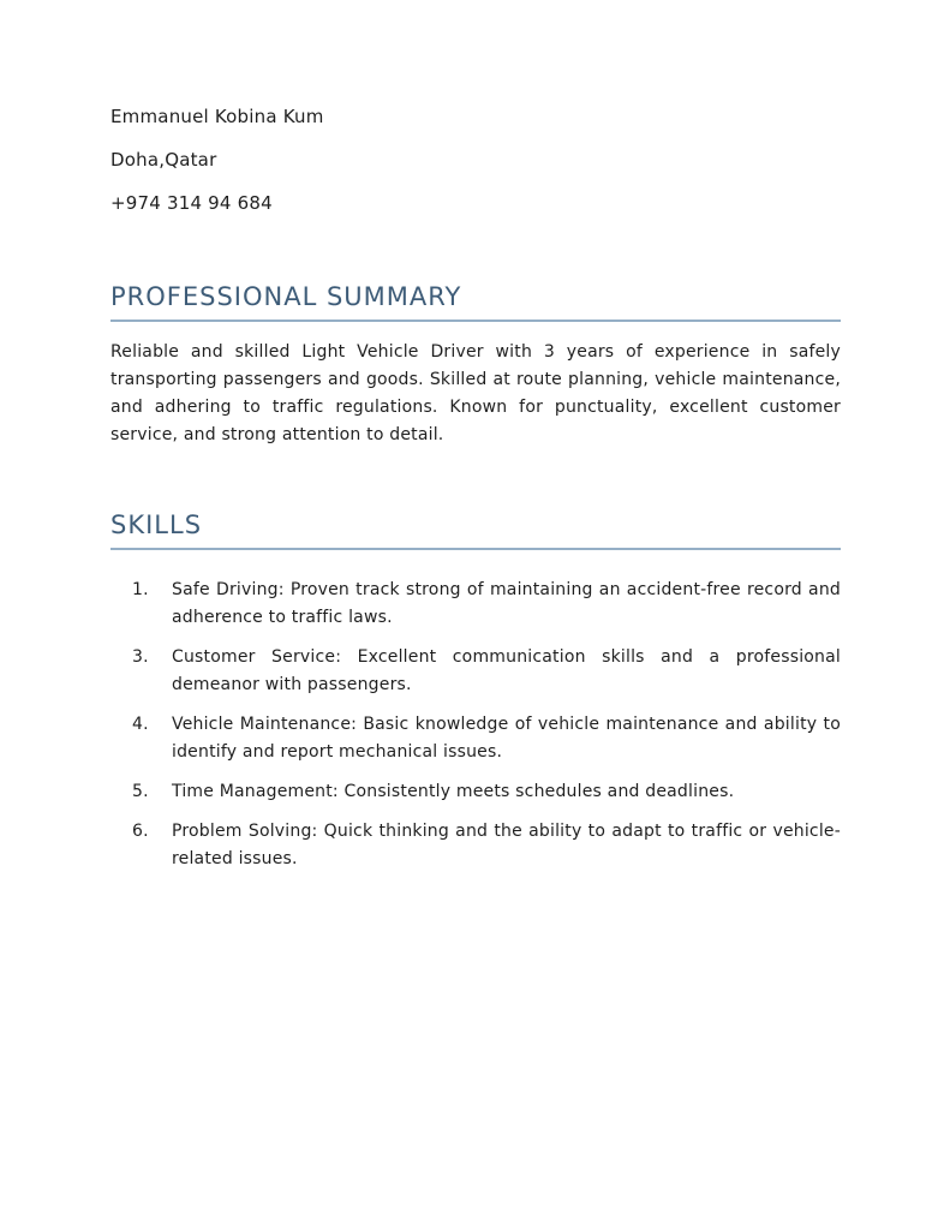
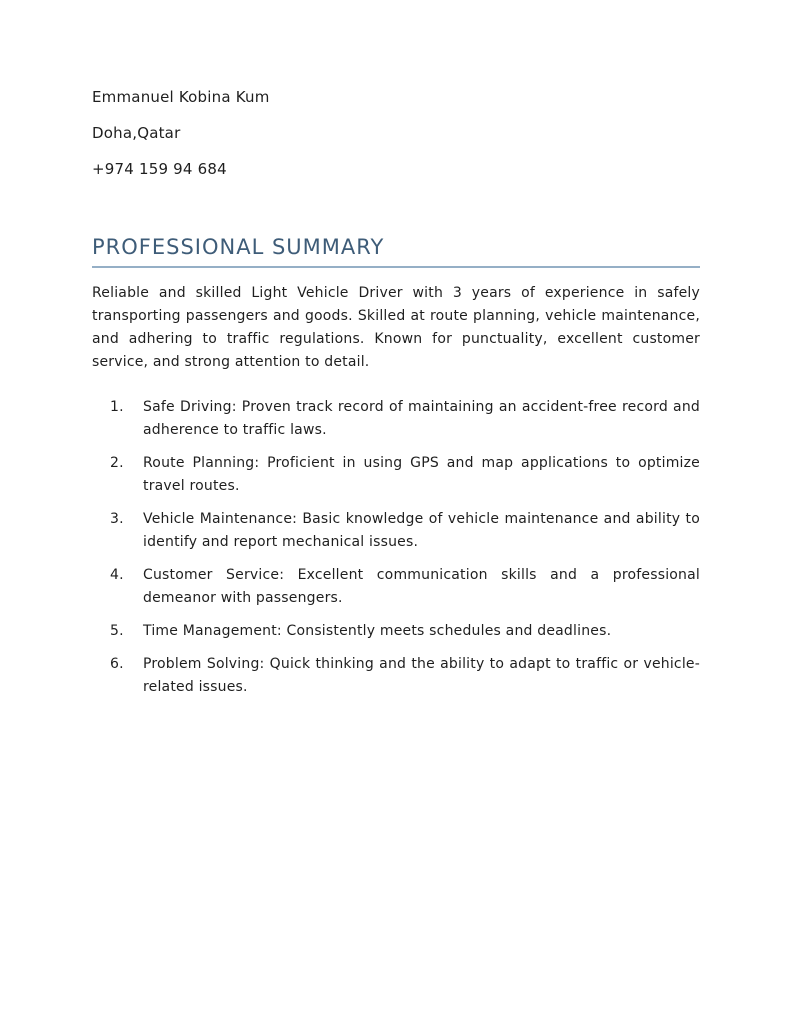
  Emmanuel Kobina Kum
  Doha,Qatar
- +974 314 94 684
+ +974 159 94 684
  PROFESSIONAL SUMMARY
  Reliable and skilled Light Vehicle Driver with 3 years of experience in safely transporting passengers and goods. Skilled at route planning, vehicle maintenance, and adhering to traffic regulations. Known for punctuality, excellent customer service, and strong attention to detail.
- SKILLS
  1.
- Safe Driving: Proven track strong of maintaining an accident-free record and adherence to traffic laws.
+ Safe Driving: Proven track record of maintaining an accident-free record and adherence to traffic laws.
+ 2.
+ Route Planning: Proficient in using GPS and map applications to optimize travel routes.
  3.
- Customer Service: Excellent communication skills and a professional demeanor with passengers.
+ Vehicle Maintenance: Basic knowledge of vehicle maintenance and ability to identify and report mechanical issues.
  4.
- Vehicle Maintenance: Basic knowledge of vehicle maintenance and ability to identify and report mechanical issues.
+ Customer Service: Excellent communication skills and a professional demeanor with passengers.
  5.
  Time Management: Consistently meets schedules and deadlines.
  6.
  Problem Solving: Quick thinking and the ability to adapt to traffic or vehicle-related issues.
